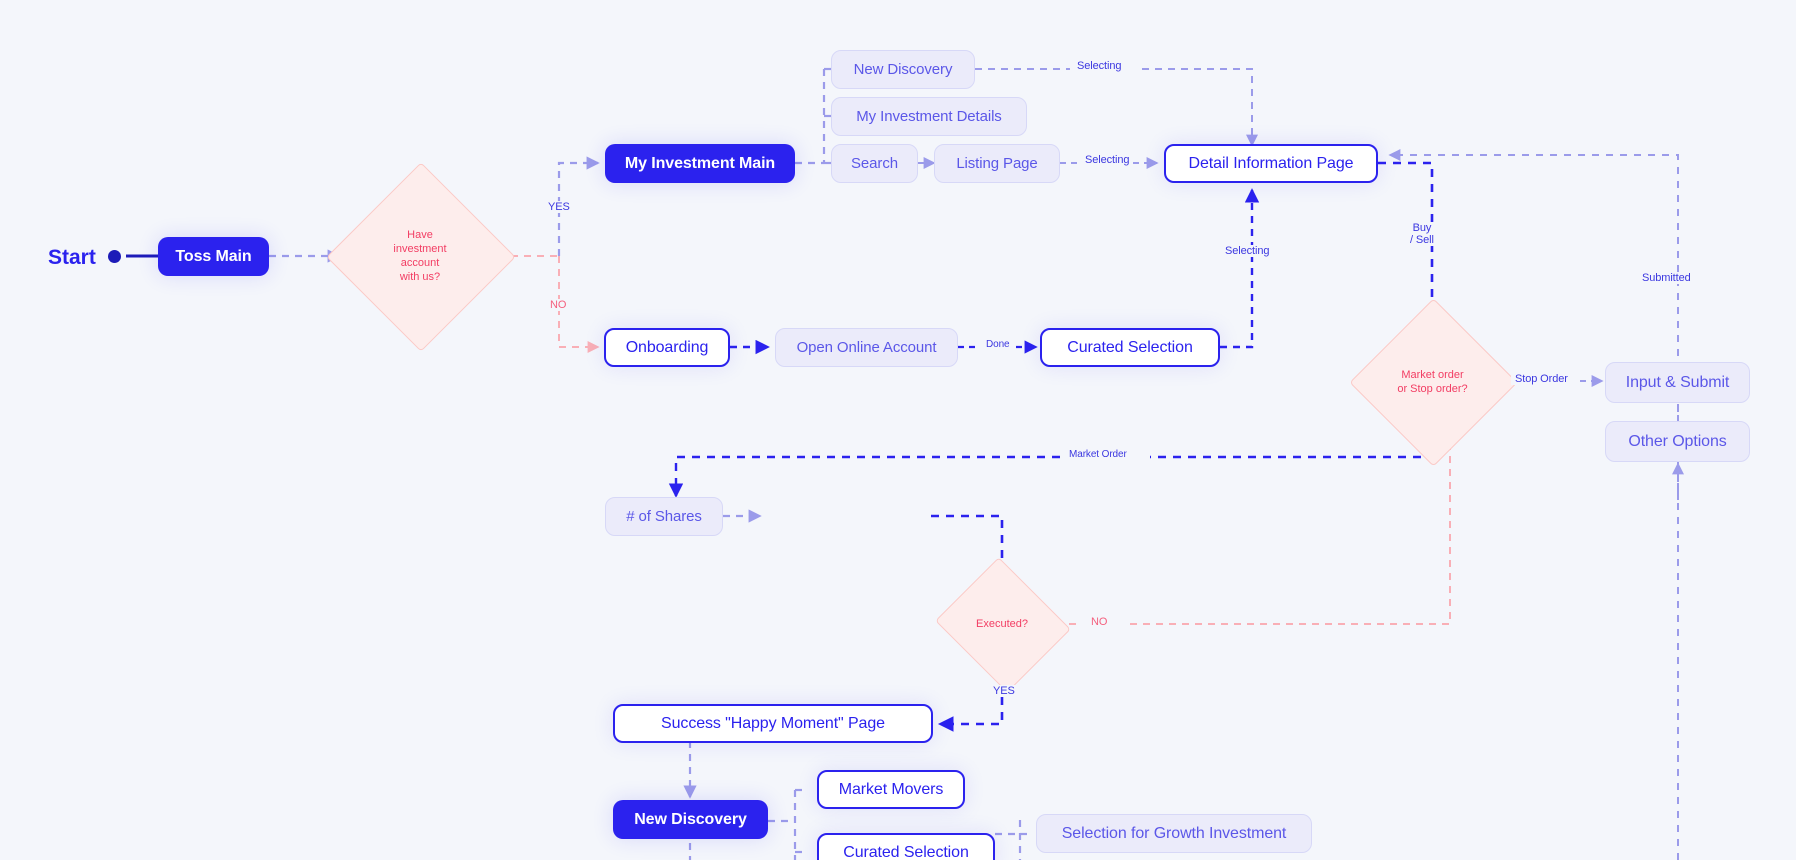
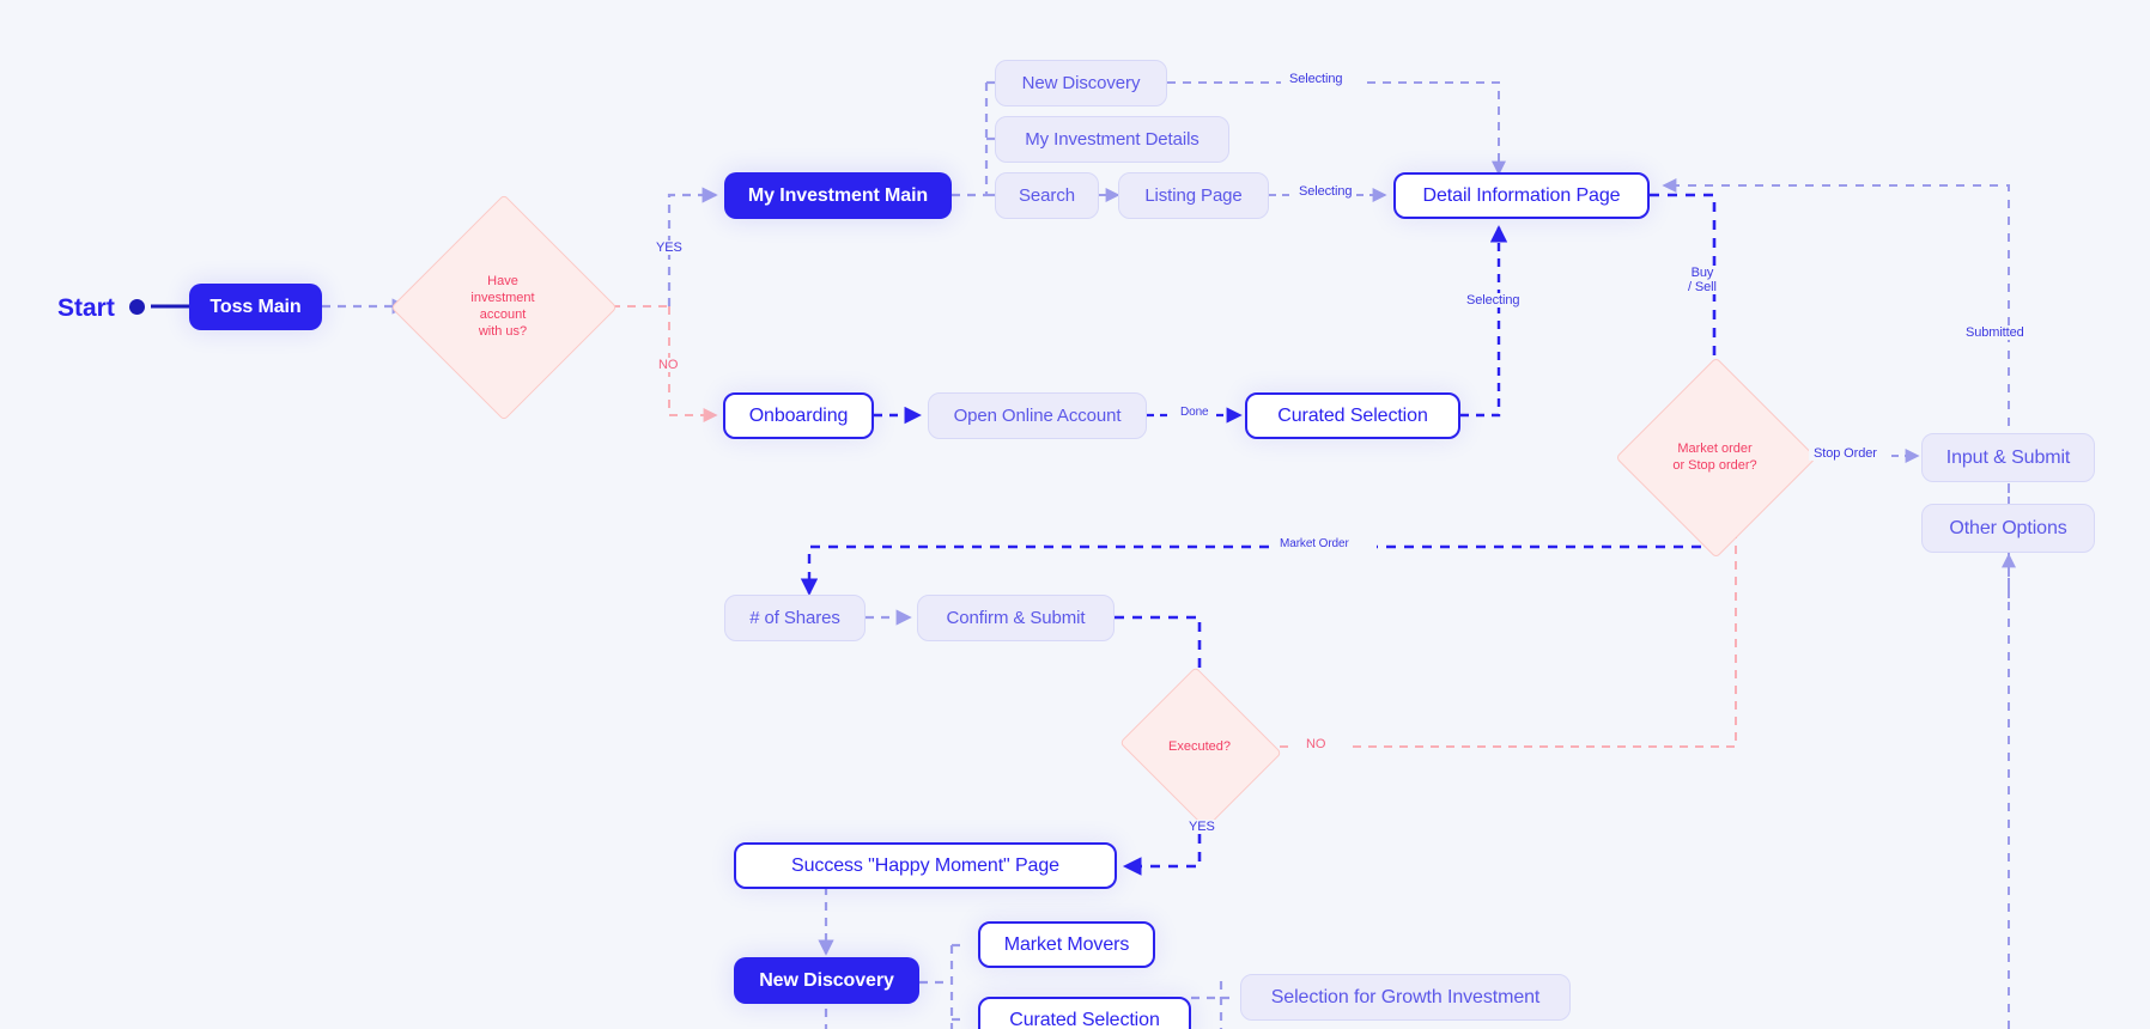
  Start
  Toss Main
  My Investment Main
  New Discovery
  My Investment Details
  Search
  Listing Page
  Detail Information Page
  Onboarding
  Open Online Account
  Curated Selection
  Input & Submit
  Other Options
  # of Shares
+ Confirm & Submit
  Success "Happy Moment" Page
  New Discovery
  Market Movers
  Curated Selection
  Selection for Growth Investment
  Have
  investment
  account
  with us?
  Market order
  or Stop order?
  Executed?
  YES
  NO
  Selecting
  Selecting
  Selecting
  Done
  Buy
  / Sell
  Stop Order
  Submitted
  Market Order
  NO
  YES
